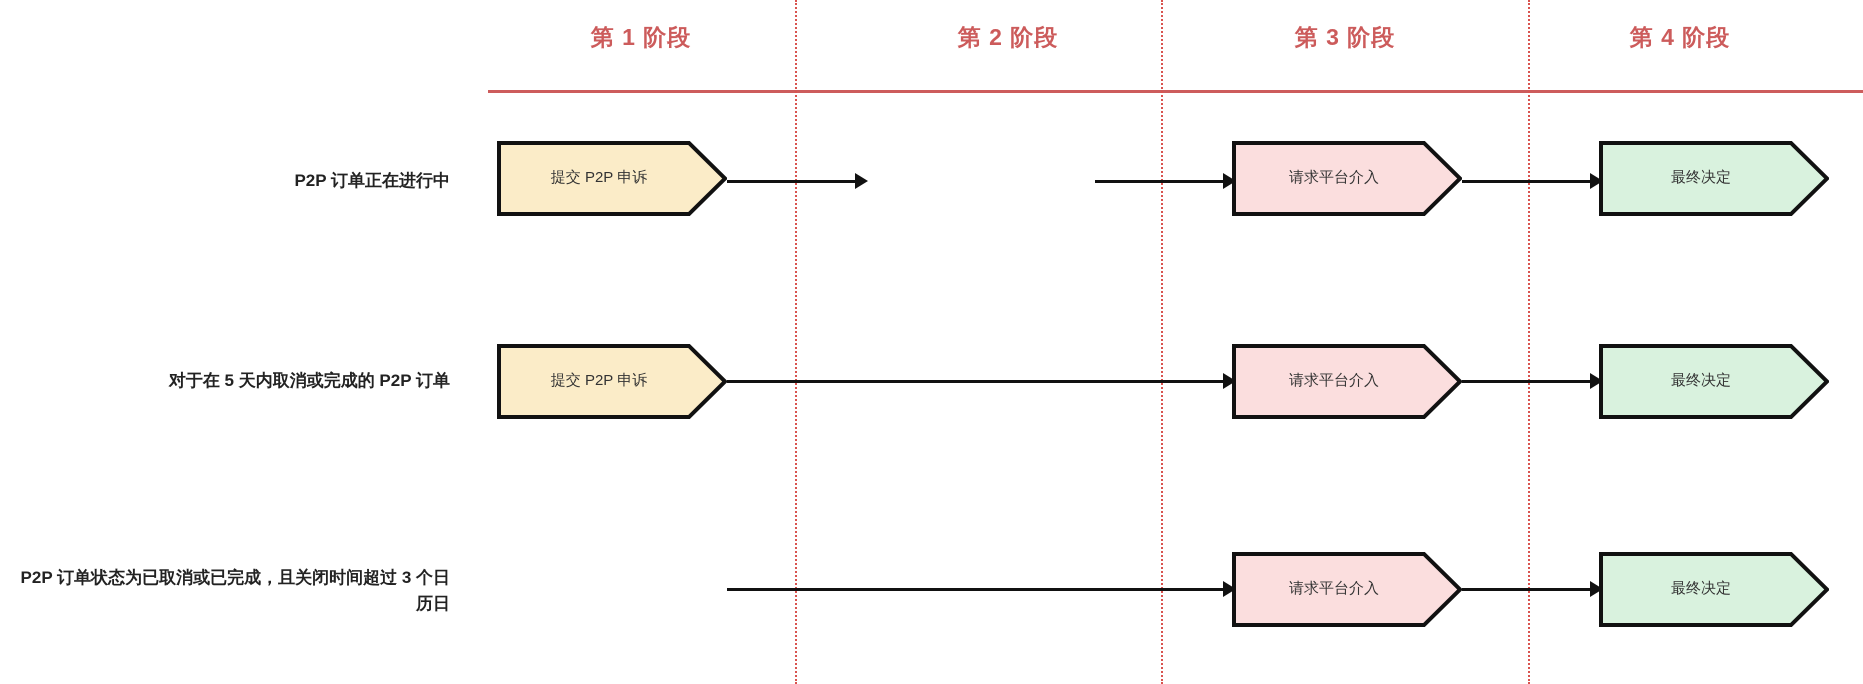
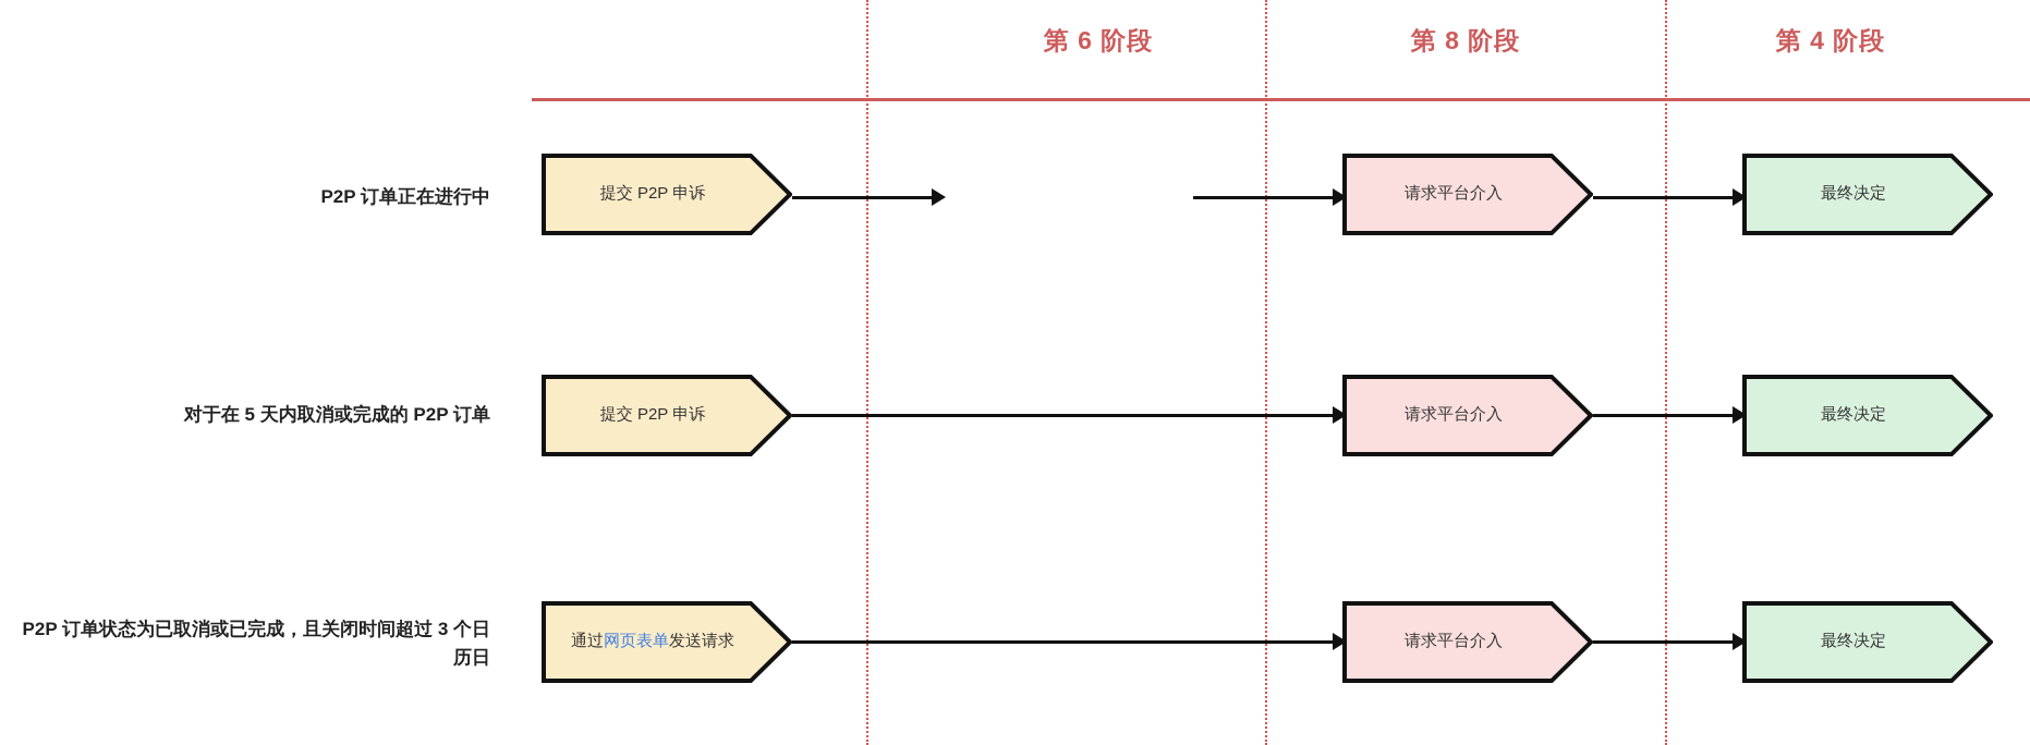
- 第 1 阶段
- 第 2 阶段
+ 第 6 阶段
- 第 3 阶段
+ 第 8 阶段
  第 4 阶段
  P2P 订单正在进行中
  提交 P2P 申诉
  请求平台介入
  最终决定
  对于在 5 天内取消或完成的 P2P 订单
  提交 P2P 申诉
  请求平台介入
  最终决定
  P2P 订单状态为已取消或已完成，且关闭时间超过 3 个日历日
+ 通过网页表单发送请求
  请求平台介入
  最终决定
